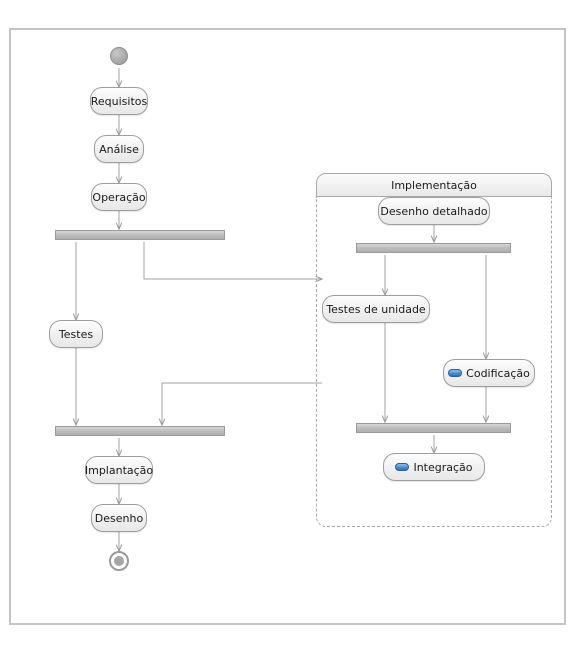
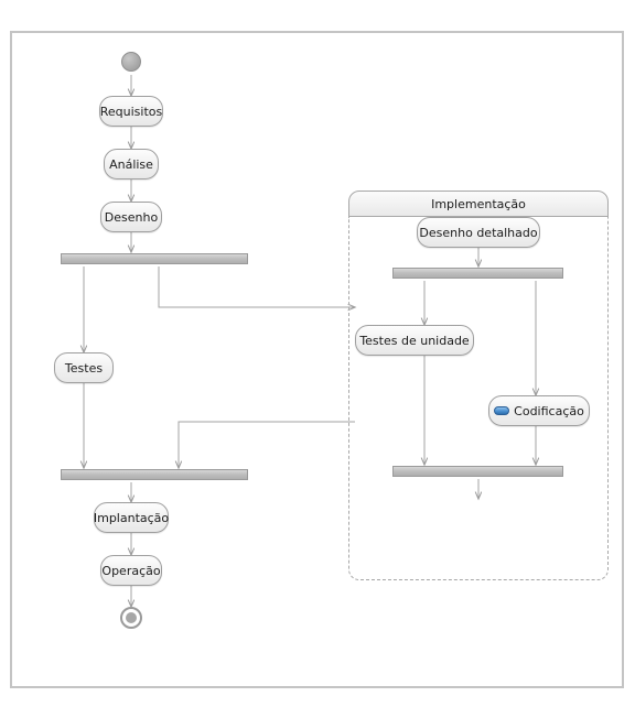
  Requisitos
  Análise
- Operação
+ Desenho
  Testes
  Implantação
- Desenho
+ Operação
  Implementação
  Desenho detalhado
  Testes de unidade
  Codificação
- Integração
